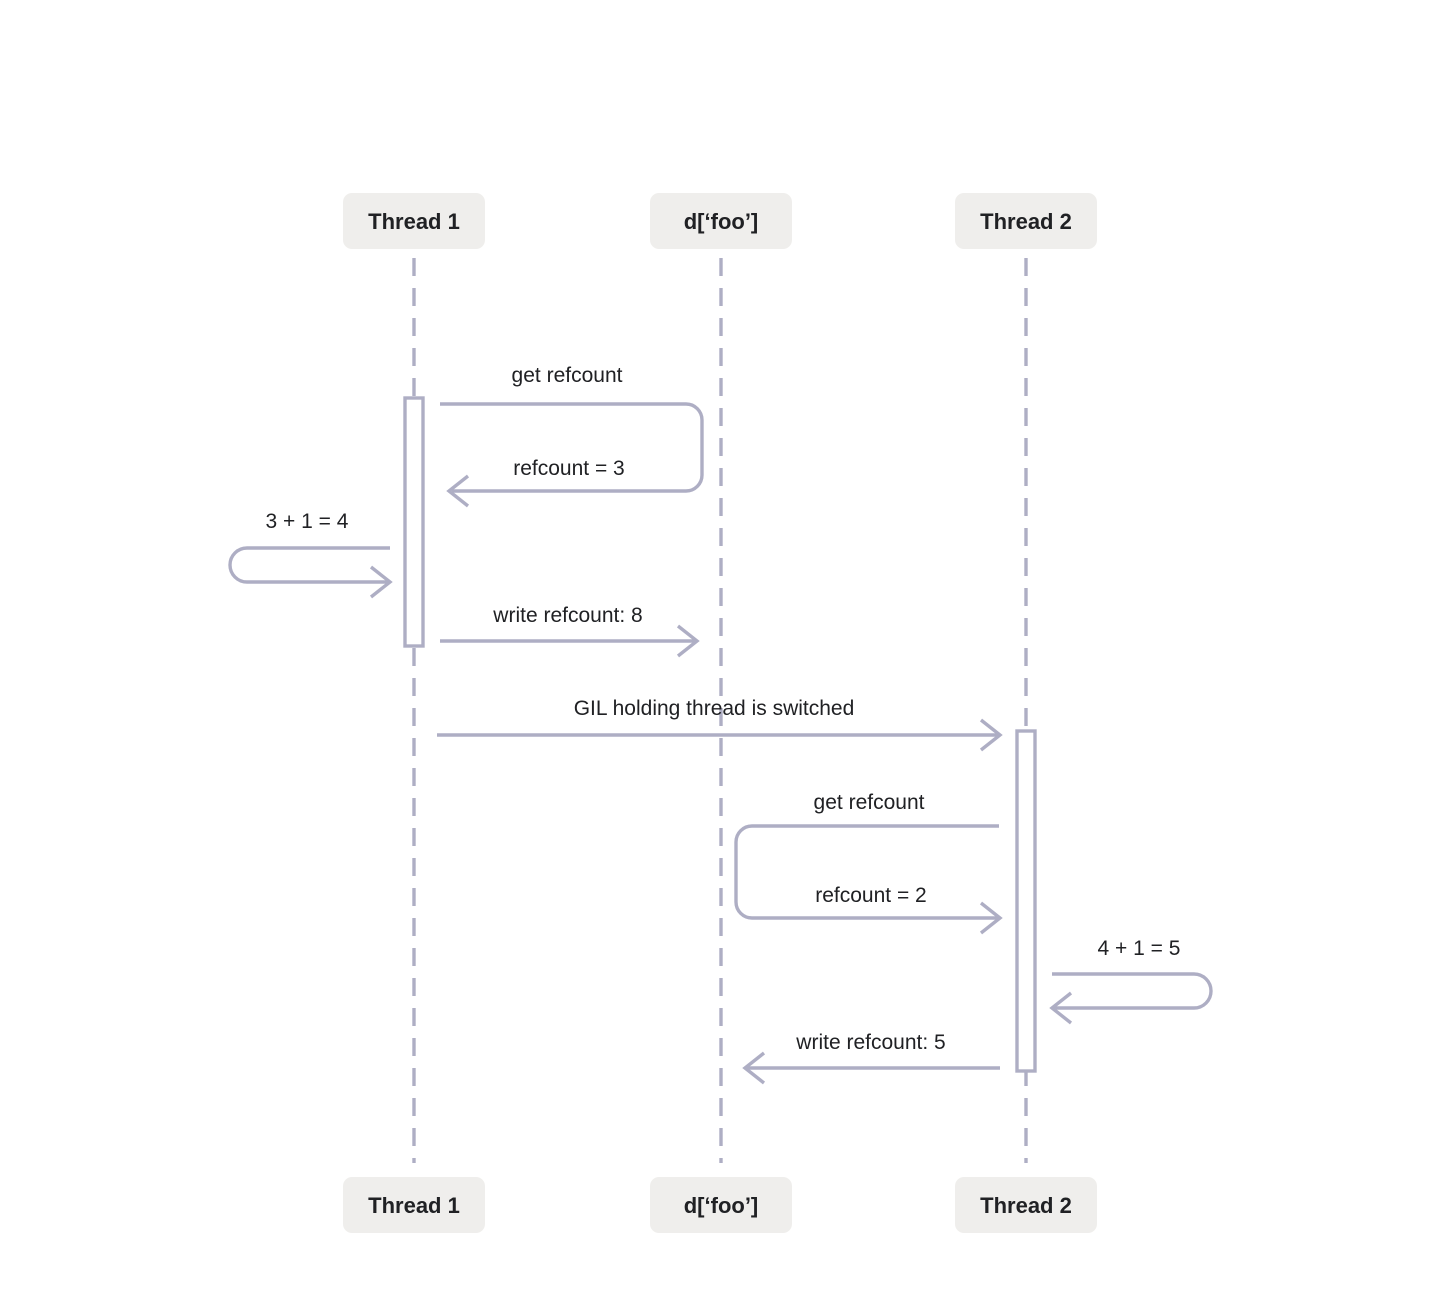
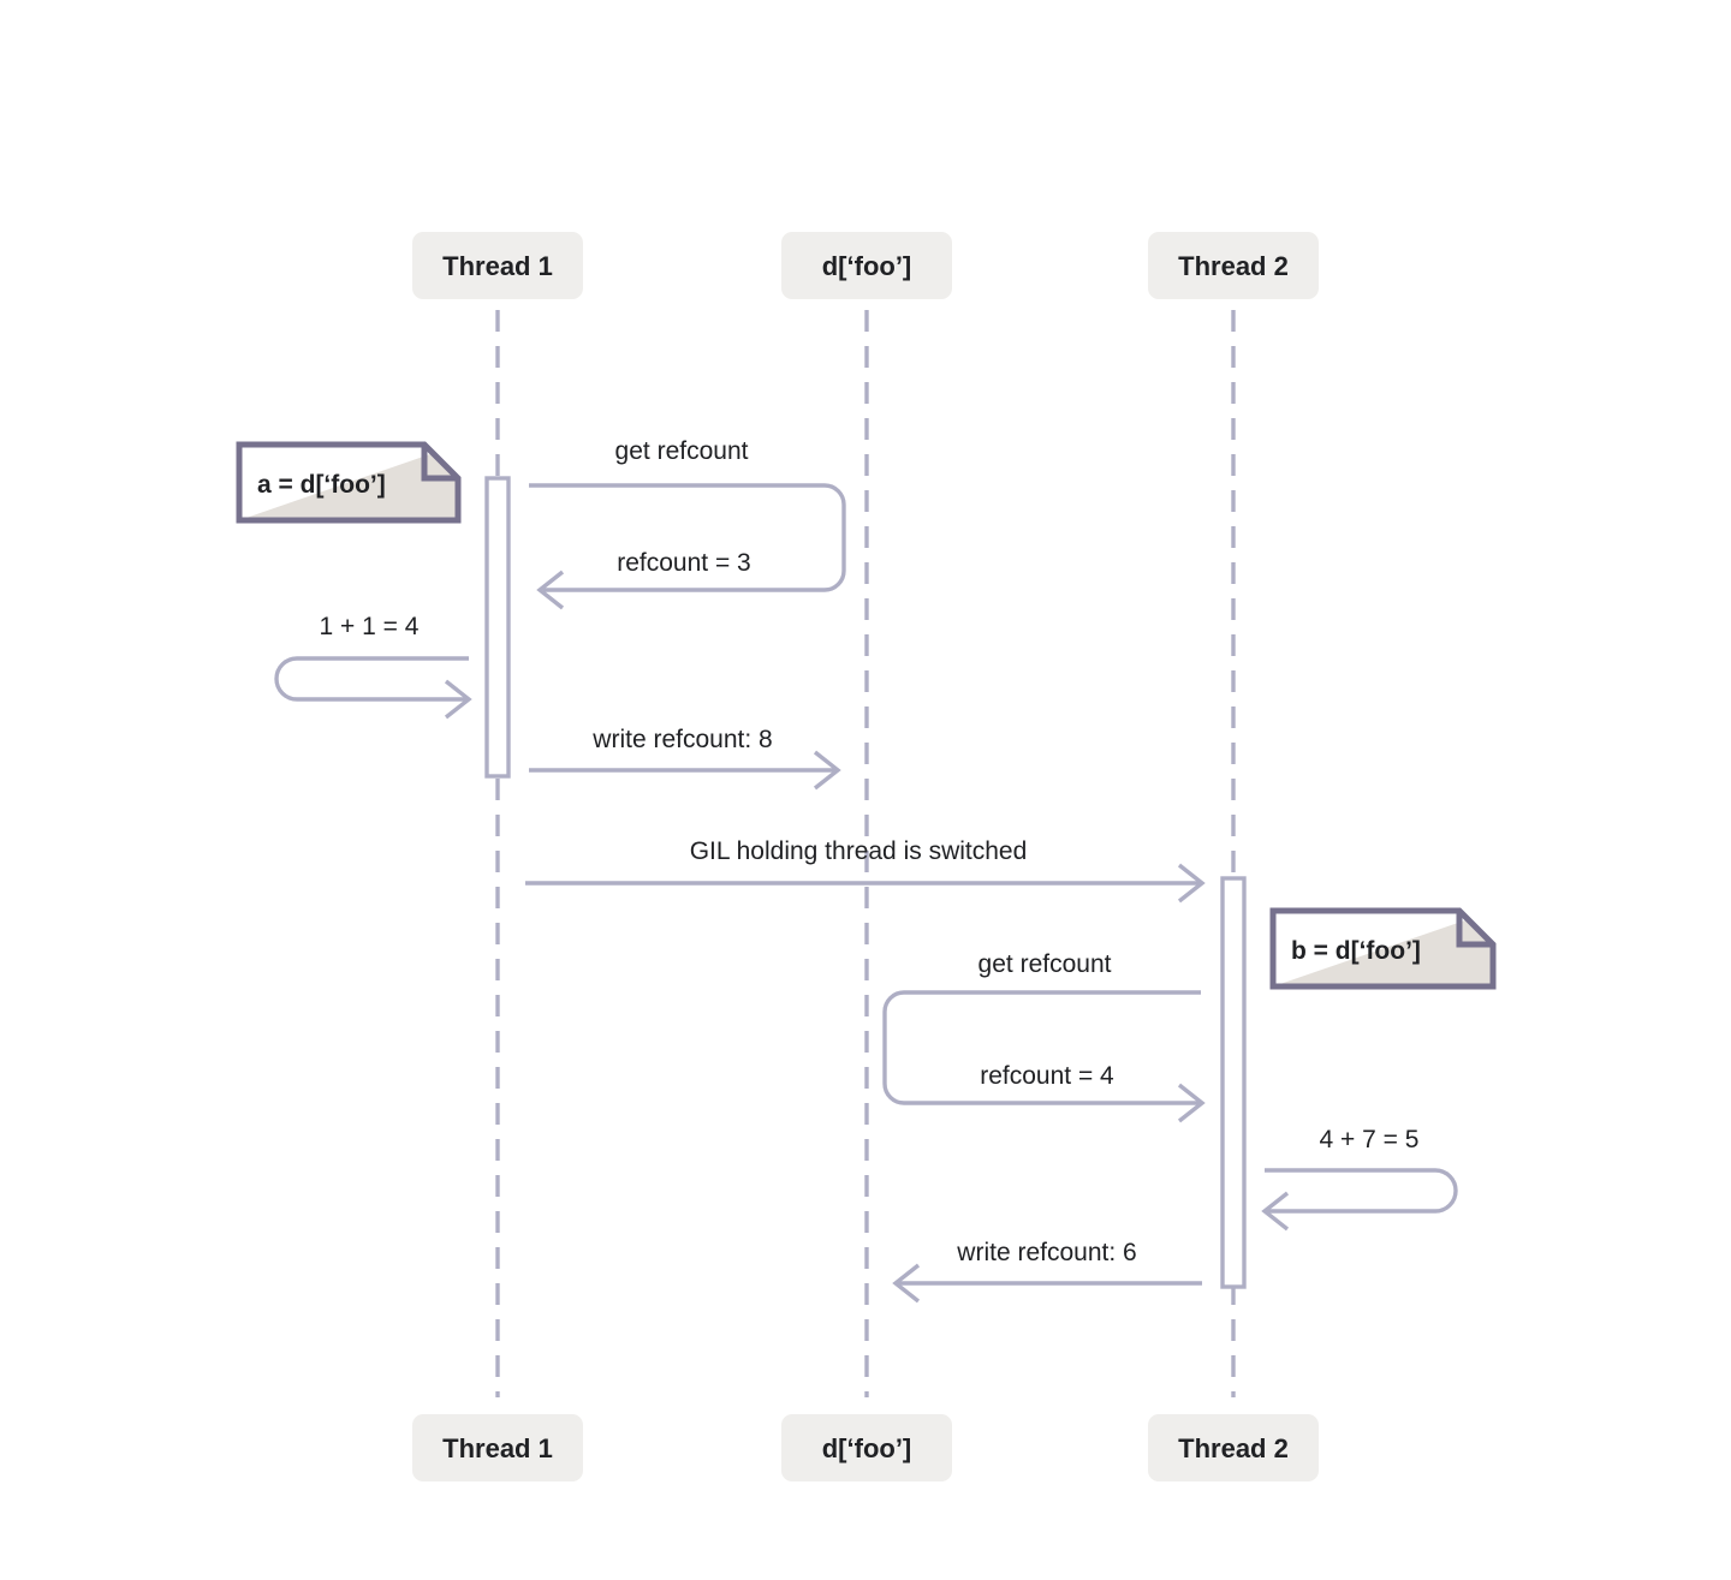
  Thread 1
  d[‘foo’]
  Thread 2
  get refcount
  refcount = 3
- 3 + 1 = 4
+ 1 + 1 = 4
  write refcount: 8
  GIL holding thread is switched
  get refcount
- refcount = 2
+ refcount = 4
- 4 + 1 = 5
+ 4 + 7 = 5
- write refcount: 5
+ write refcount: 6
+ a = d[‘foo’]
+ b = d[‘foo’]
  Thread 1
  d[‘foo’]
  Thread 2
